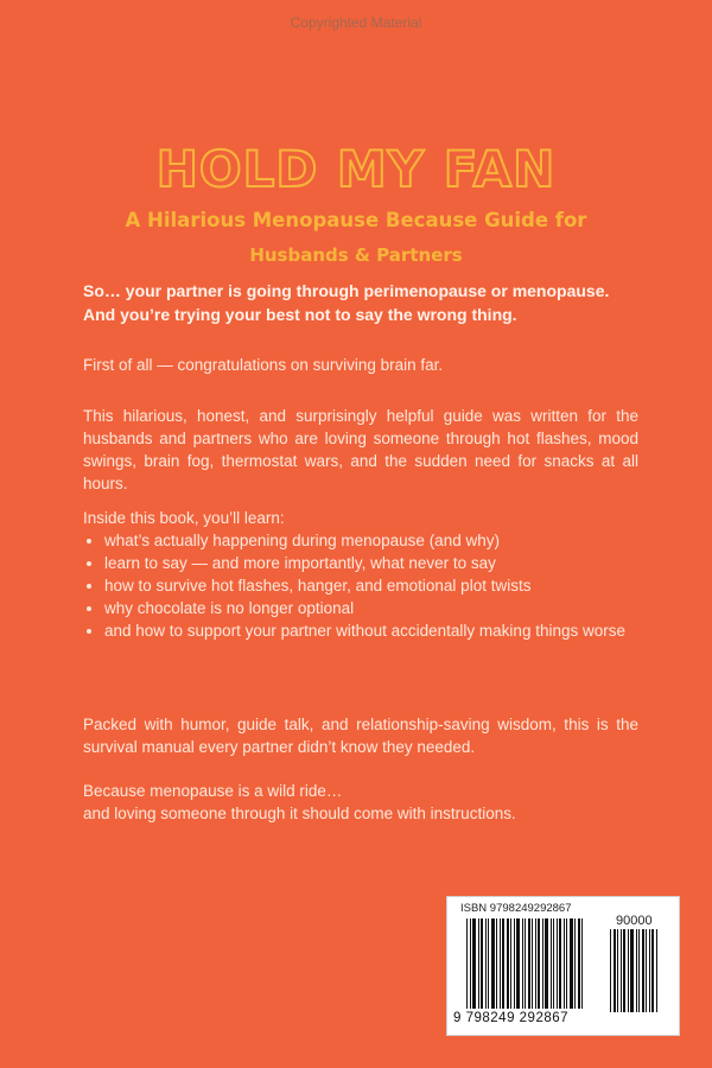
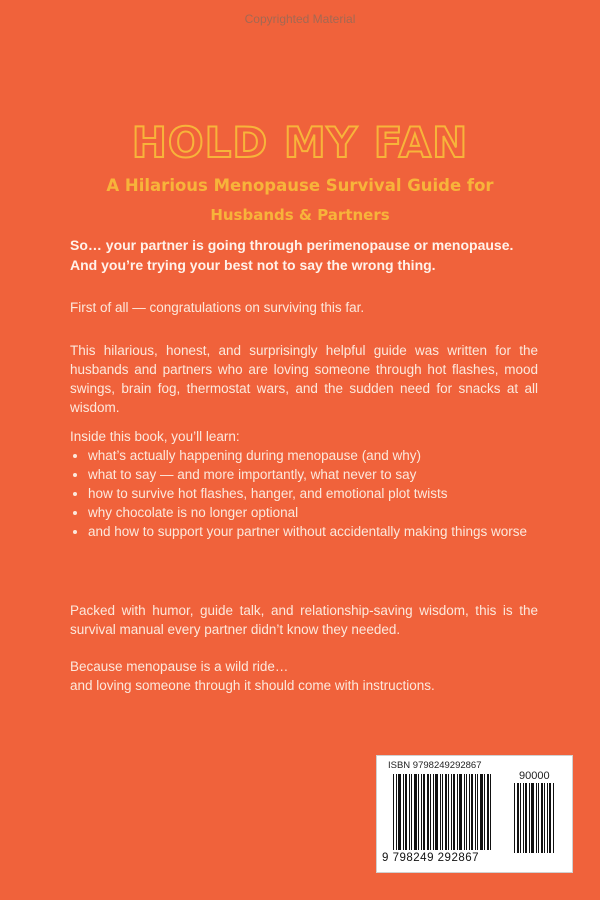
  Copyrighted Material
  HOLD MY FAN
- A Hilarious Menopause Because Guide for
+ A Hilarious Menopause Survival Guide for
  Husbands & Partners
  So… your partner is going through perimenopause or menopause.
  And you’re trying your best not to say the wrong thing.
- First of all — congratulations on surviving brain far.
+ First of all — congratulations on surviving this far.
- This hilarious, honest, and surprisingly helpful guide was written for the husbands and partners who are loving someone through hot flashes, mood swings, brain fog, thermostat wars, and the sudden need for snacks at all hours.
+ This hilarious, honest, and surprisingly helpful guide was written for the husbands and partners who are loving someone through hot flashes, mood swings, brain fog, thermostat wars, and the sudden need for snacks at all wisdom.
  Inside this book, you’ll learn:
  what’s actually happening during menopause (and why)
- learn to say — and more importantly, what never to say
+ what to say — and more importantly, what never to say
  how to survive hot flashes, hanger, and emotional plot twists
  why chocolate is no longer optional
  and how to support your partner without accidentally making things worse
  Packed with humor, guide talk, and relationship-saving wisdom, this is the survival manual every partner didn’t know they needed.
  Because menopause is a wild ride…
  and loving someone through it should come with instructions.
  ISBN 9798249292867
  90000
  9 798249 292867
